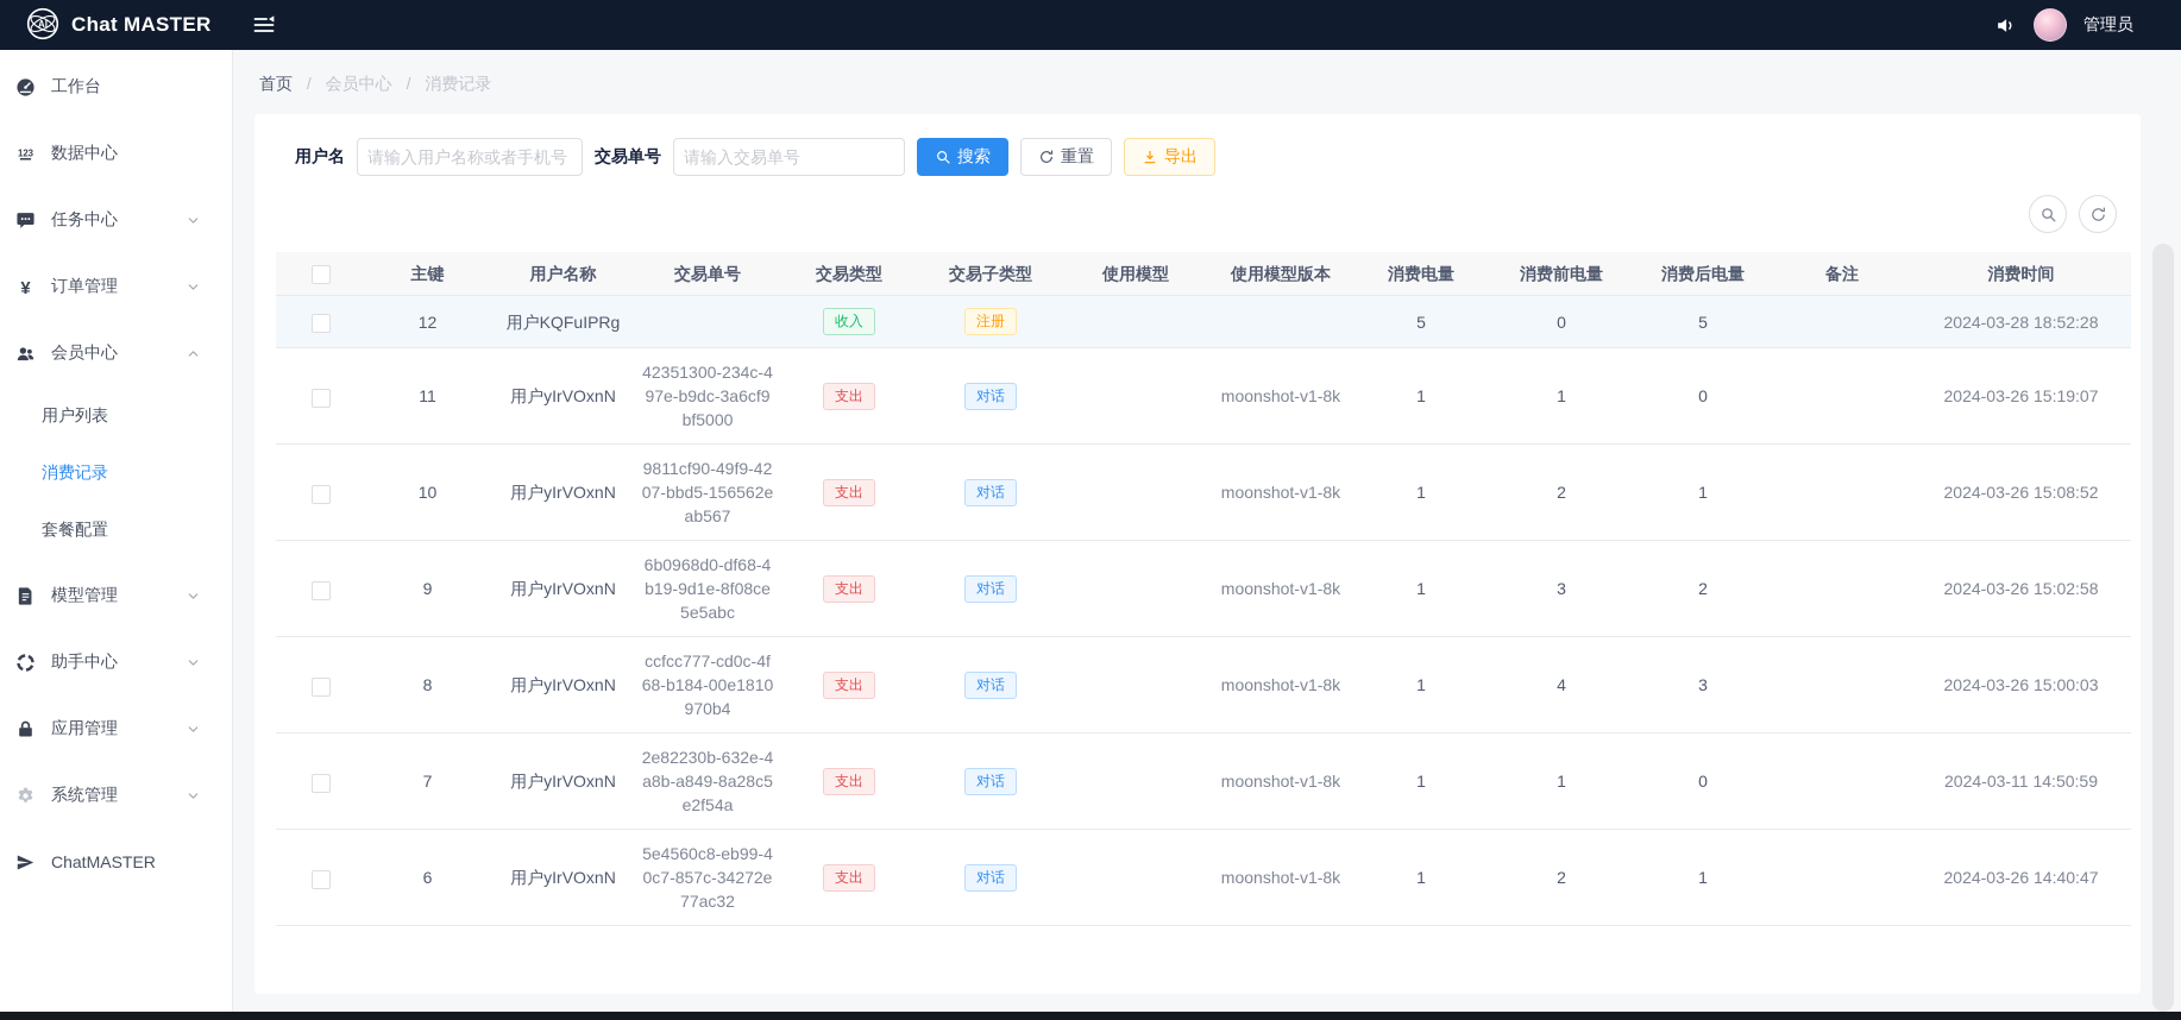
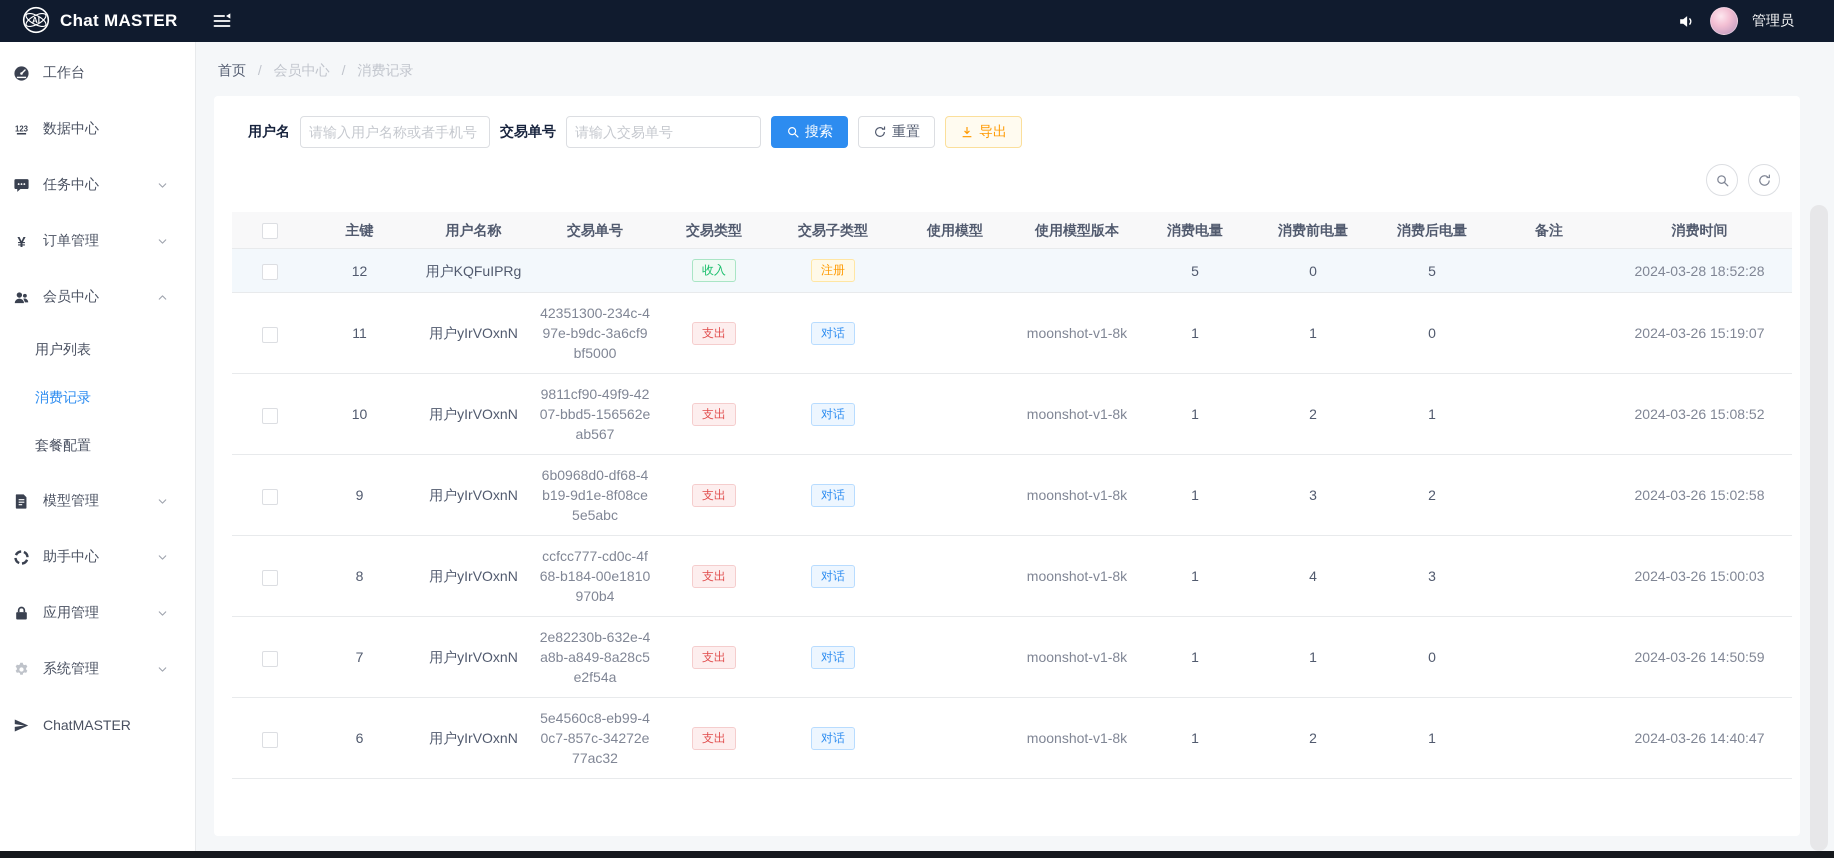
  AI
  Chat MASTER
  管理员
  工作台
  123
  数据中心
  任务中心
  ¥
  订单管理
  会员中心
  用户列表
  消费记录
  套餐配置
  模型管理
  助手中心
  应用管理
  系统管理
  ChatMASTER
  首页 / 会员中心 / 消费记录
  用户名
  请输入用户名称或者手机号
  交易单号
  请输入交易单号
  搜索
  重置
  导出
  	主键	用户名称	交易单号	交易类型	交易子类型	使用模型	使用模型版本	消费电量	消费前电量	消费后电量	备注	消费时间
  	12	用户KQFuIPRg		收入	注册			5	0	5		2024-03-28 18:52:28
  	11	用户yIrVOxnN	42351300-234c-497e-b9dc-3a6cf9bf5000	支出	对话		moonshot-v1-8k	1	1	0		2024-03-26 15:19:07
  	10	用户yIrVOxnN	9811cf90-49f9-4207-bbd5-156562eab567	支出	对话		moonshot-v1-8k	1	2	1		2024-03-26 15:08:52
  	9	用户yIrVOxnN	6b0968d0-df68-4b19-9d1e-8f08ce5e5abc	支出	对话		moonshot-v1-8k	1	3	2		2024-03-26 15:02:58
  	8	用户yIrVOxnN	ccfcc777-cd0c-4f68-b184-00e1810970b4	支出	对话		moonshot-v1-8k	1	4	3		2024-03-26 15:00:03
- 	7	用户yIrVOxnN	2e82230b-632e-4a8b-a849-8a28c5e2f54a	支出	对话		moonshot-v1-8k	1	1	0		2024-03-11 14:50:59
+ 	7	用户yIrVOxnN	2e82230b-632e-4a8b-a849-8a28c5e2f54a	支出	对话		moonshot-v1-8k	1	1	0		2024-03-26 14:50:59
  	6	用户yIrVOxnN	5e4560c8-eb99-40c7-857c-34272e77ac32	支出	对话		moonshot-v1-8k	1	2	1		2024-03-26 14:40:47
